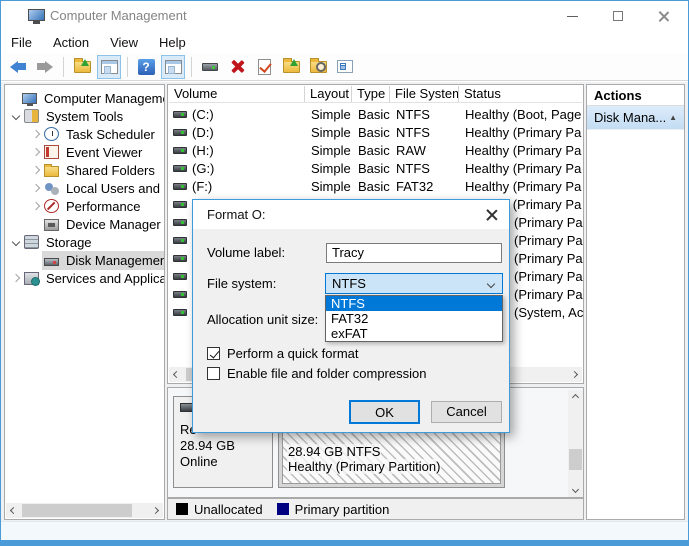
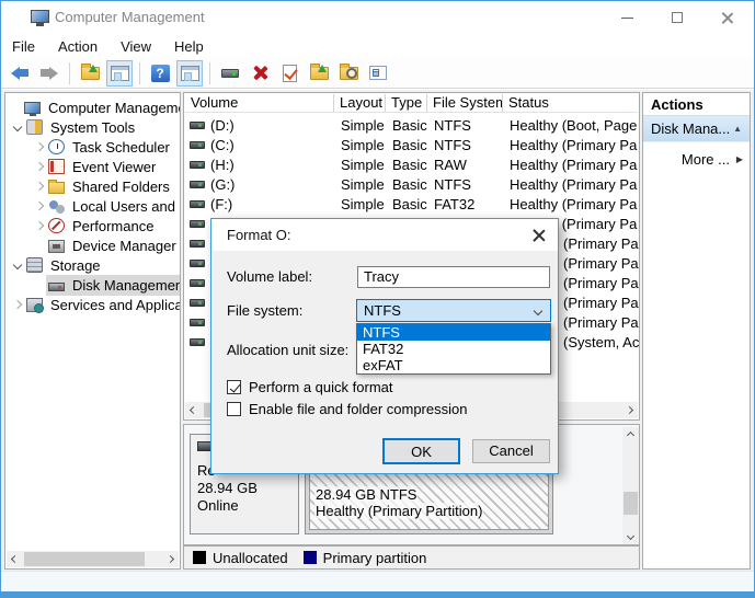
  Computer Management
  File
  Action
  View
  Help
  Computer Managem
  System Tools
  Task Scheduler
  Event Viewer
  Shared Folders
  Local Users and
  Performance
  Device Manager
  Storage
  Disk Managemen
  Services and Applica
  Volume
  Layout
  Type
  File System
  Status
- (C:)
+ (D:)
  Simple
  Basic
  NTFS
  Healthy (Boot, Page
- (D:)
+ (C:)
  Simple
  Basic
  NTFS
  Healthy (Primary Pa
  (H:)
  Simple
  Basic
  RAW
  Healthy (Primary Pa
  (G:)
  Simple
  Basic
  NTFS
  Healthy (Primary Pa
  (F:)
  Simple
  Basic
  FAT32
  Healthy (Primary Pa
  (Primary Pa
  (Primary Pa
  (Primary Pa
  (Primary Pa
  (Primary Pa
  (System, Ac
  28.94 GB
  Online
  28.94 GB NTFS
  Healthy (Primary Partition)
  Unallocated
  Primary partition
  Actions
  Disk Mana...
  ▲
+ More ...
+ ▶
  Format O:
  Volume label:
  Tracy
  File system:
  NTFS
  Allocation unit size:
  NTFS
  FAT32
  exFAT
  Perform a quick format
  Enable file and folder compression
  OK
  Cancel
